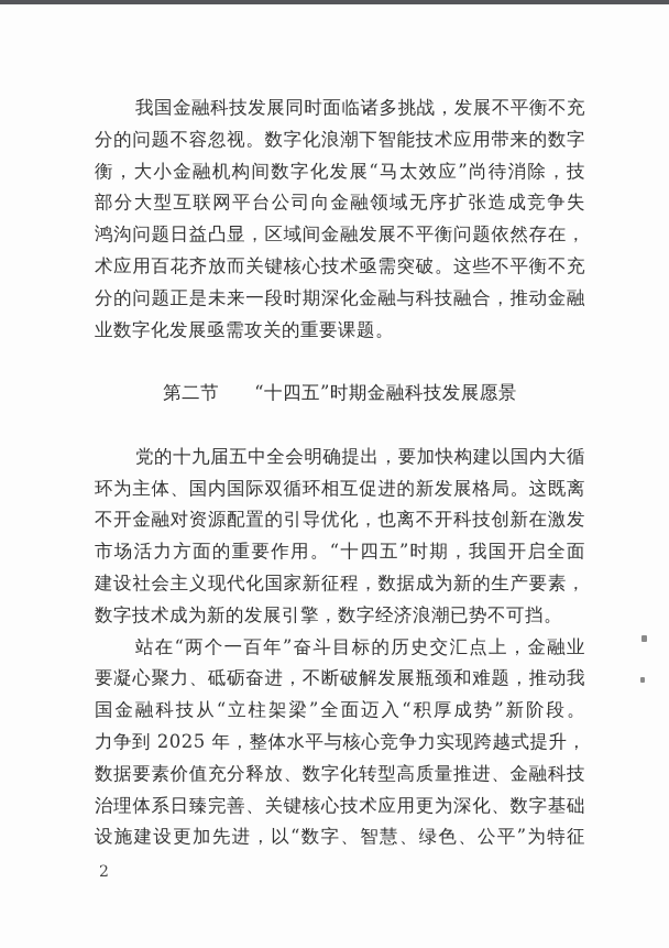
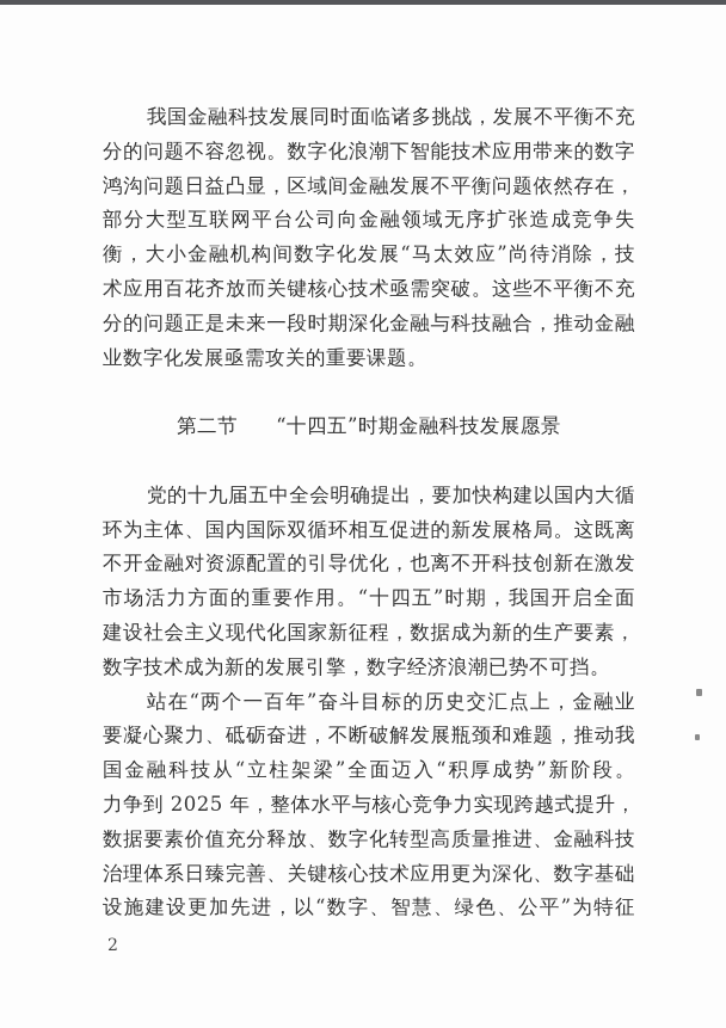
  我国金融科技发展同时面临诸多挑战，发展不平衡不充
  分的问题不容忽视。数字化浪潮下智能技术应用带来的数字
- 衡，大小金融机构间数字化发展“马太效应”尚待消除，技
+ 鸿沟问题日益凸显，区域间金融发展不平衡问题依然存在，
  部分大型互联网平台公司向金融领域无序扩张造成竞争失
- 鸿沟问题日益凸显，区域间金融发展不平衡问题依然存在，
+ 衡，大小金融机构间数字化发展“马太效应”尚待消除，技
  术应用百花齐放而关键核心技术亟需突破。这些不平衡不充
  分的问题正是未来一段时期深化金融与科技融合，推动金融
  业数字化发展亟需攻关的重要课题。
  第二节
  “十四五”时期金融科技发展愿景
  党的十九届五中全会明确提出，要加快构建以国内大循
  环为主体、国内国际双循环相互促进的新发展格局。这既离
  不开金融对资源配置的引导优化，也离不开科技创新在激发
  市场活力方面的重要作用。“十四五”时期，我国开启全面
  建设社会主义现代化国家新征程，数据成为新的生产要素，
  数字技术成为新的发展引擎，数字经济浪潮已势不可挡。
  站在“两个一百年”奋斗目标的历史交汇点上，金融业
  要凝心聚力、砥砺奋进，不断破解发展瓶颈和难题，推动我
  国金融科技从“立柱架梁”全面迈入“积厚成势”新阶段。
  力争到 2025 年，整体水平与核心竞争力实现跨越式提升，
  数据要素价值充分释放、数字化转型高质量推进、金融科技
  治理体系日臻完善、关键核心技术应用更为深化、数字基础
  设施建设更加先进，以“数字、智慧、绿色、公平”为特征
  2
